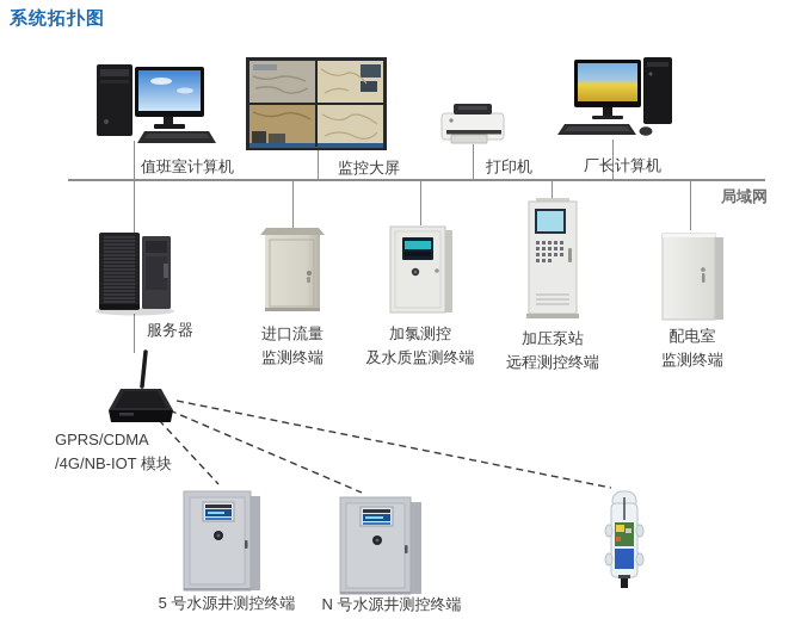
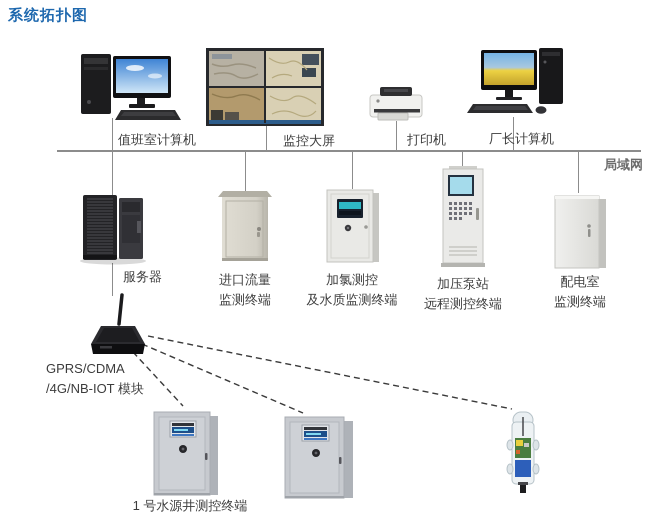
  系统拓扑图
  局域网
  值班室计算机
  监控大屏
  打印机
  厂长计算机
  服务器
  进口流量
  监测终端
  加氯测控
  及水质监测终端
  加压泵站
  远程测控终端
  配电室
  监测终端
  GPRS/CDMA
  /4G/NB-IOT 模块
- 5 号水源井测控终端
+ 1 号水源井测控终端
- N 号水源井测控终端
